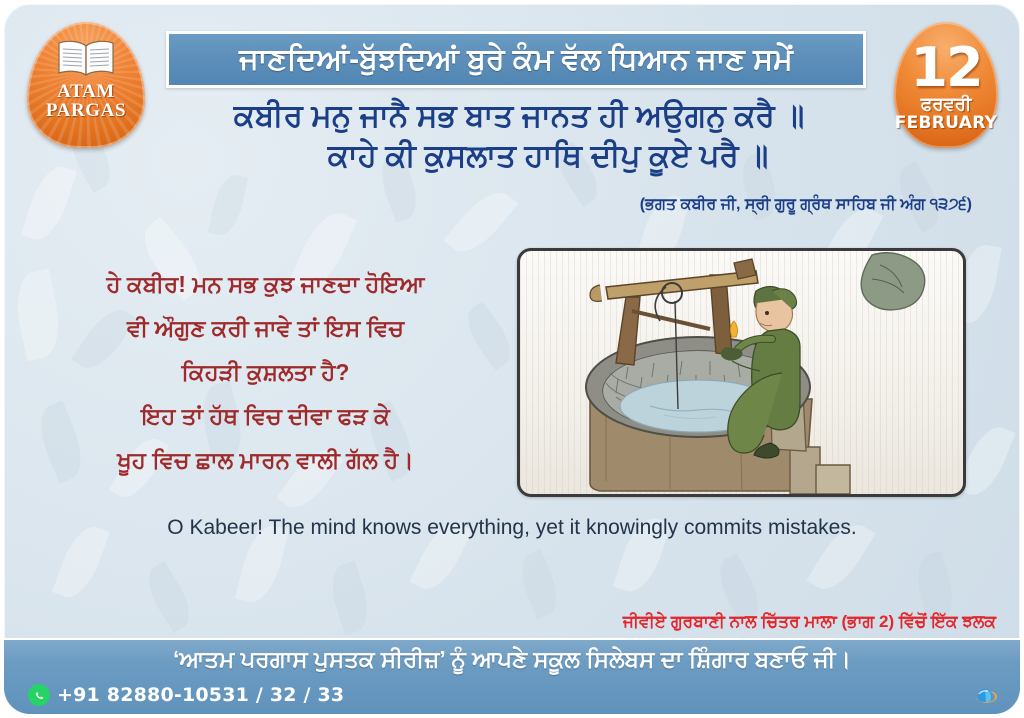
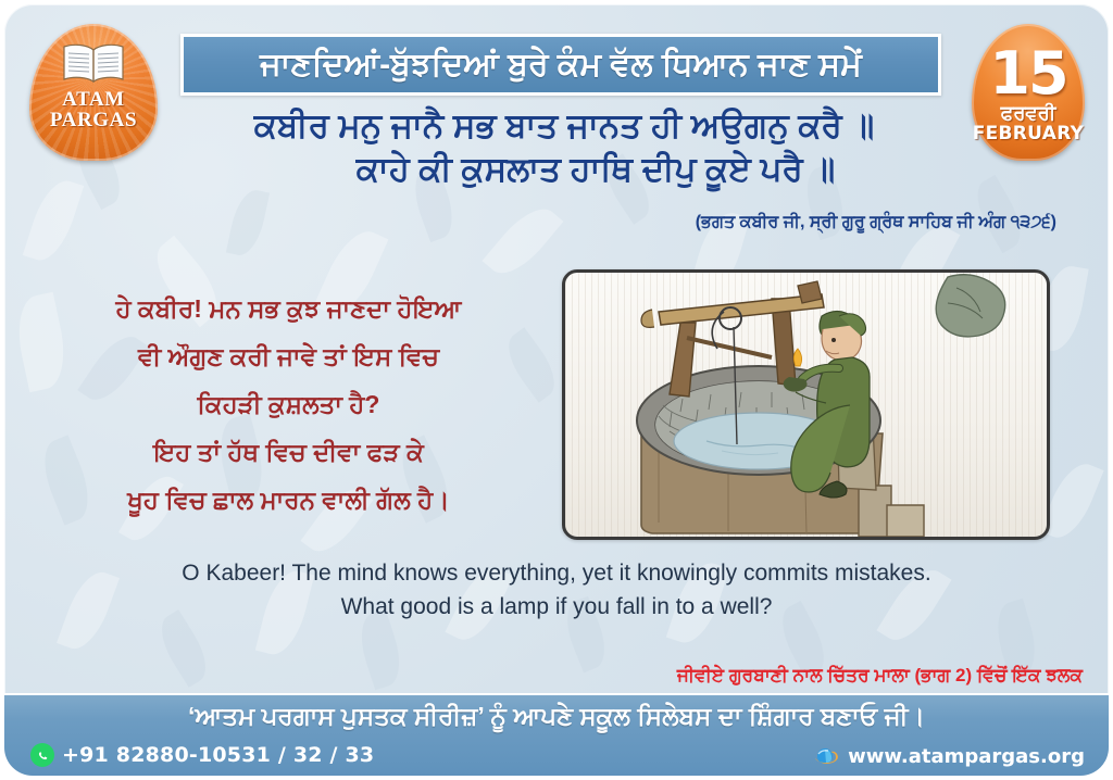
  ATAM
  PARGAS
- 12
+ 15
  ਫਰਵਰੀ
  FEBRUARY
  ਜਾਣਦਿਆਂ-ਬੁੱਝਦਿਆਂ ਬੁਰੇ ਕੰਮ ਵੱਲ ਧਿਆਨ ਜਾਣ ਸਮੇਂ
  ਕਬੀਰ ਮਨੁ ਜਾਨੈ ਸਭ ਬਾਤ ਜਾਨਤ ਹੀ ਅਉਗਨੁ ਕਰੈ ॥
  ਕਾਹੇ ਕੀ ਕੁਸਲਾਤ ਹਾਥਿ ਦੀਪੁ ਕੂਏ ਪਰੈ ॥
  (ਭਗਤ ਕਬੀਰ ਜੀ, ਸ੍ਰੀ ਗੁਰੂ ਗ੍ਰੰਥ ਸਾਹਿਬ ਜੀ ਅੰਗ ੧੩੭੬)
  ਹੇ ਕਬੀਰ! ਮਨ ਸਭ ਕੁਝ ਜਾਣਦਾ ਹੋਇਆ
  ਵੀ ਔਗੁਣ ਕਰੀ ਜਾਵੇ ਤਾਂ ਇਸ ਵਿਚ
  ਕਿਹੜੀ ਕੁਸ਼ਲਤਾ ਹੈ?
  ਇਹ ਤਾਂ ਹੱਥ ਵਿਚ ਦੀਵਾ ਫੜ ਕੇ
  ਖੂਹ ਵਿਚ ਛਾਲ ਮਾਰਨ ਵਾਲੀ ਗੱਲ ਹੈ।
  O Kabeer! The mind knows everything, yet it knowingly commits mistakes.
+ What good is a lamp if you fall in to a well?
  ਜੀਵੀਏ ਗੁਰਬਾਣੀ ਨਾਲ ਚਿੱਤਰ ਮਾਲਾ (ਭਾਗ 2) ਵਿੱਚੋਂ ਇੱਕ ਝਲਕ
  ‘ਆਤਮ ਪਰਗਾਸ ਪੁਸਤਕ ਸੀਰੀਜ਼’ ਨੂੰ ਆਪਣੇ ਸਕੂਲ ਸਿਲੇਬਸ ਦਾ ਸ਼ਿੰਗਾਰ ਬਣਾਓ ਜੀ।
  +91 82880-10531 / 32 / 33
+ www.atampargas.org
